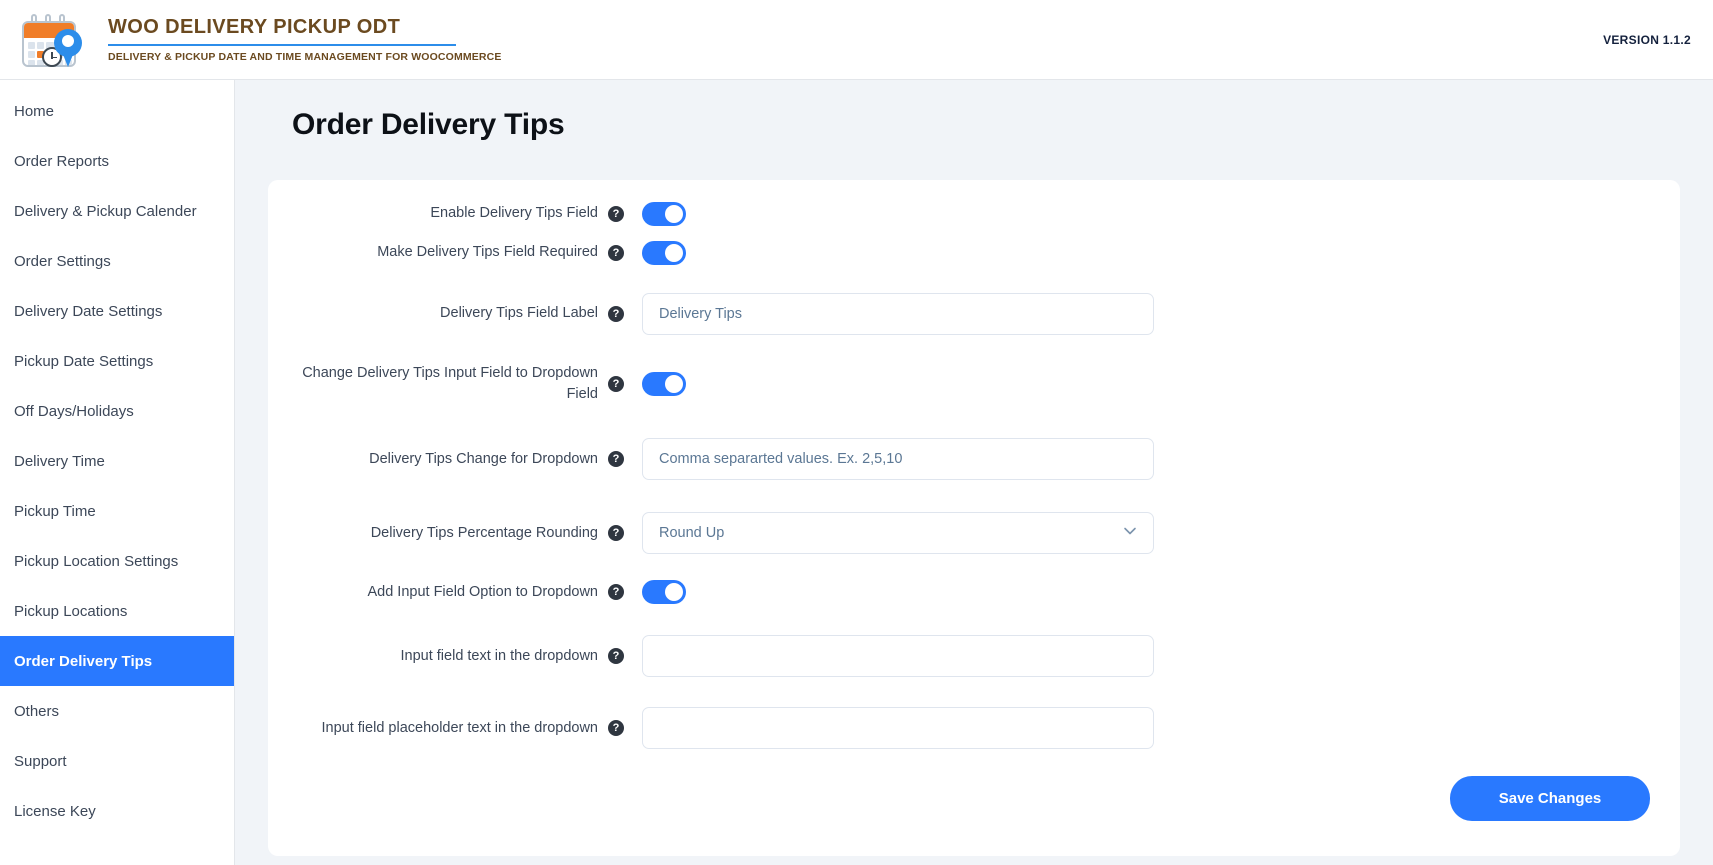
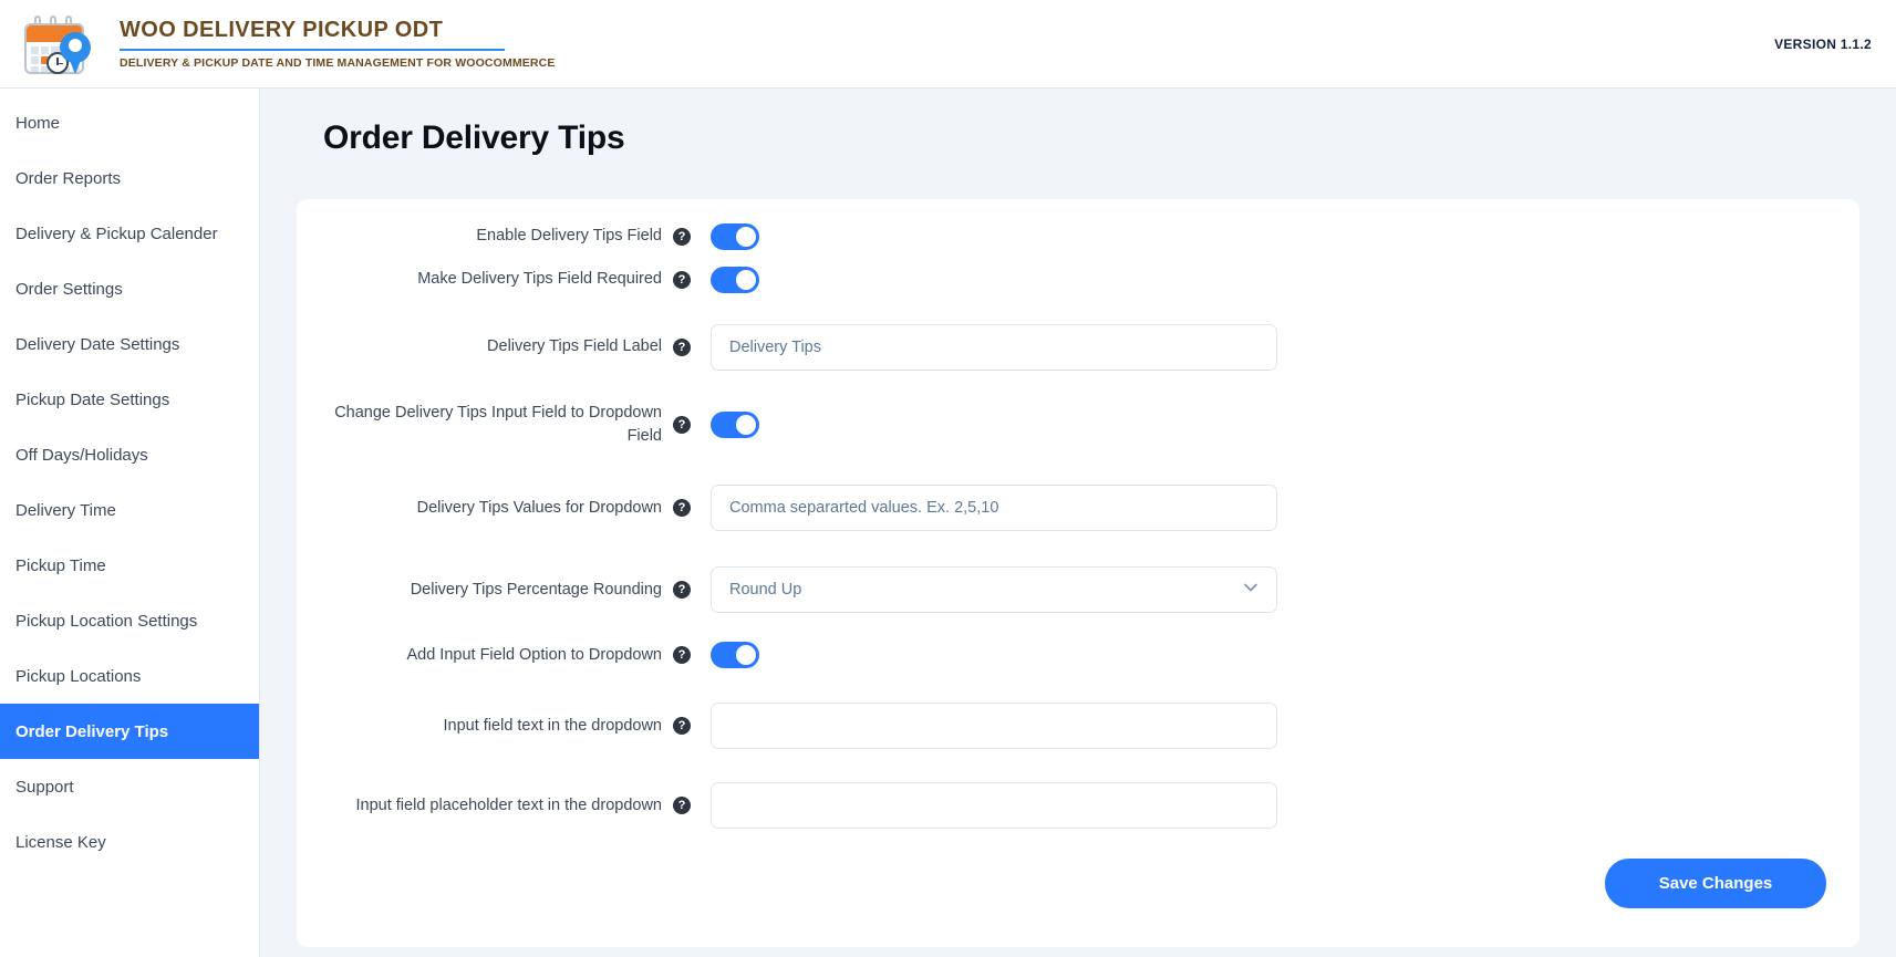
  WOO DELIVERY PICKUP ODT
  DELIVERY & PICKUP DATE AND TIME MANAGEMENT FOR WOOCOMMERCE
  VERSION 1.1.2
  Home
  Order Reports
  Delivery & Pickup Calender
  Order Settings
  Delivery Date Settings
  Pickup Date Settings
  Off Days/Holidays
  Delivery Time
  Pickup Time
  Pickup Location Settings
  Pickup Locations
  Order Delivery Tips
- Others
  Support
  License Key
  Order Delivery Tips
  Enable Delivery Tips Field
  ?
  Make Delivery Tips Field Required
  ?
  Delivery Tips Field Label
  ?
  Delivery Tips
  Change Delivery Tips Input Field to Dropdown Field
  ?
- Delivery Tips Change for Dropdown
+ Delivery Tips Values for Dropdown
  ?
  Comma separarted values. Ex. 2,5,10
  Delivery Tips Percentage Rounding
  ?
  Round Up
  Add Input Field Option to Dropdown
  ?
  Input field text in the dropdown
  ?
  Input field placeholder text in the dropdown
  ?
  Save Changes
